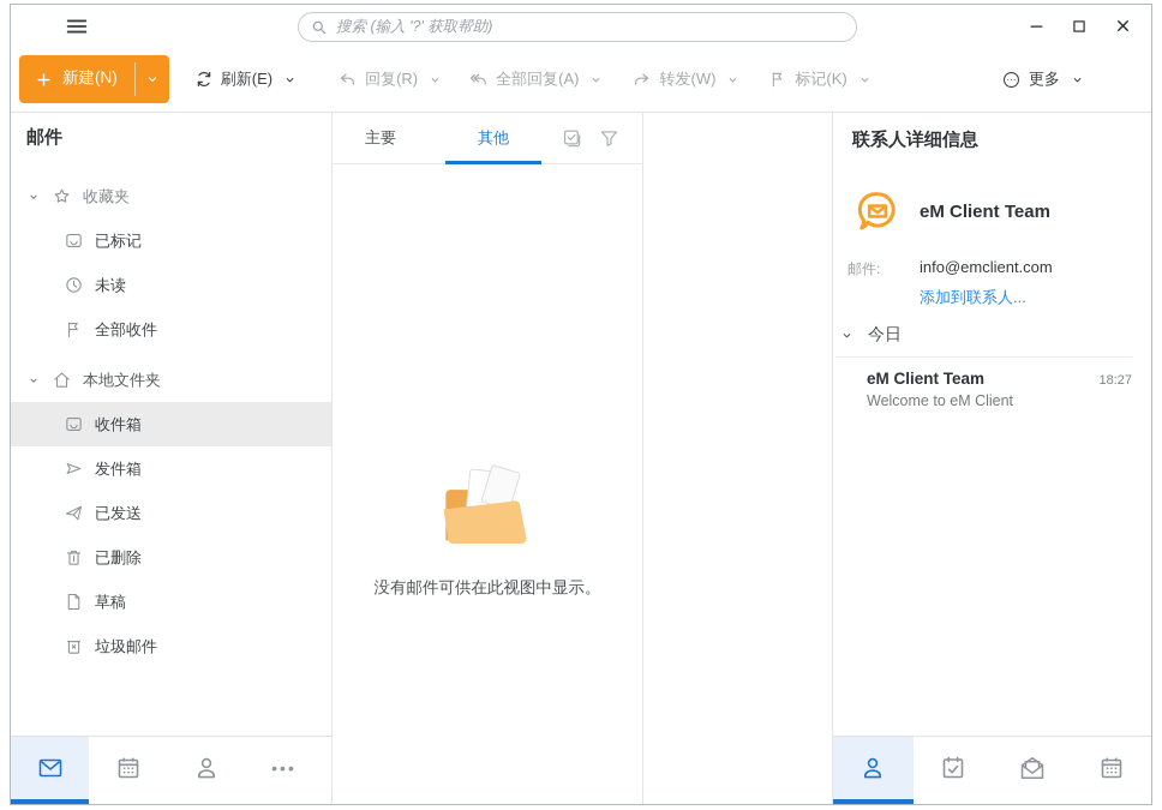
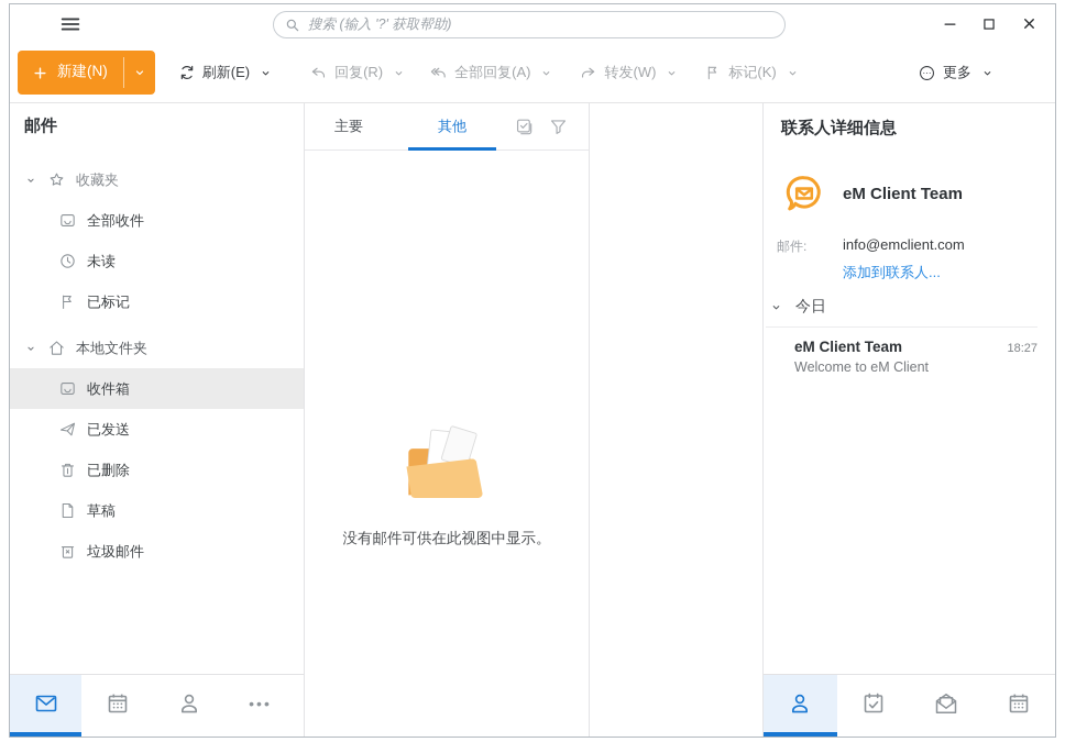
  搜索 (输入 '?' 获取帮助)
  新建(N)
  刷新(E)
  回复(R)
  全部回复(A)
  转发(W)
  标记(K)
  更多
  邮件
  收藏夹
- 已标记
+ 全部收件
  未读
- 全部收件
+ 已标记
  本地文件夹
  收件箱
- 发件箱
  已发送
  已删除
  草稿
  垃圾邮件
  •••
  主要
  其他
  没有邮件可供在此视图中显示。
  联系人详细信息
  eM Client Team
  邮件:
  info@emclient.com
  添加到联系人...
  今日
  eM Client Team
  18:27
  Welcome to eM Client
